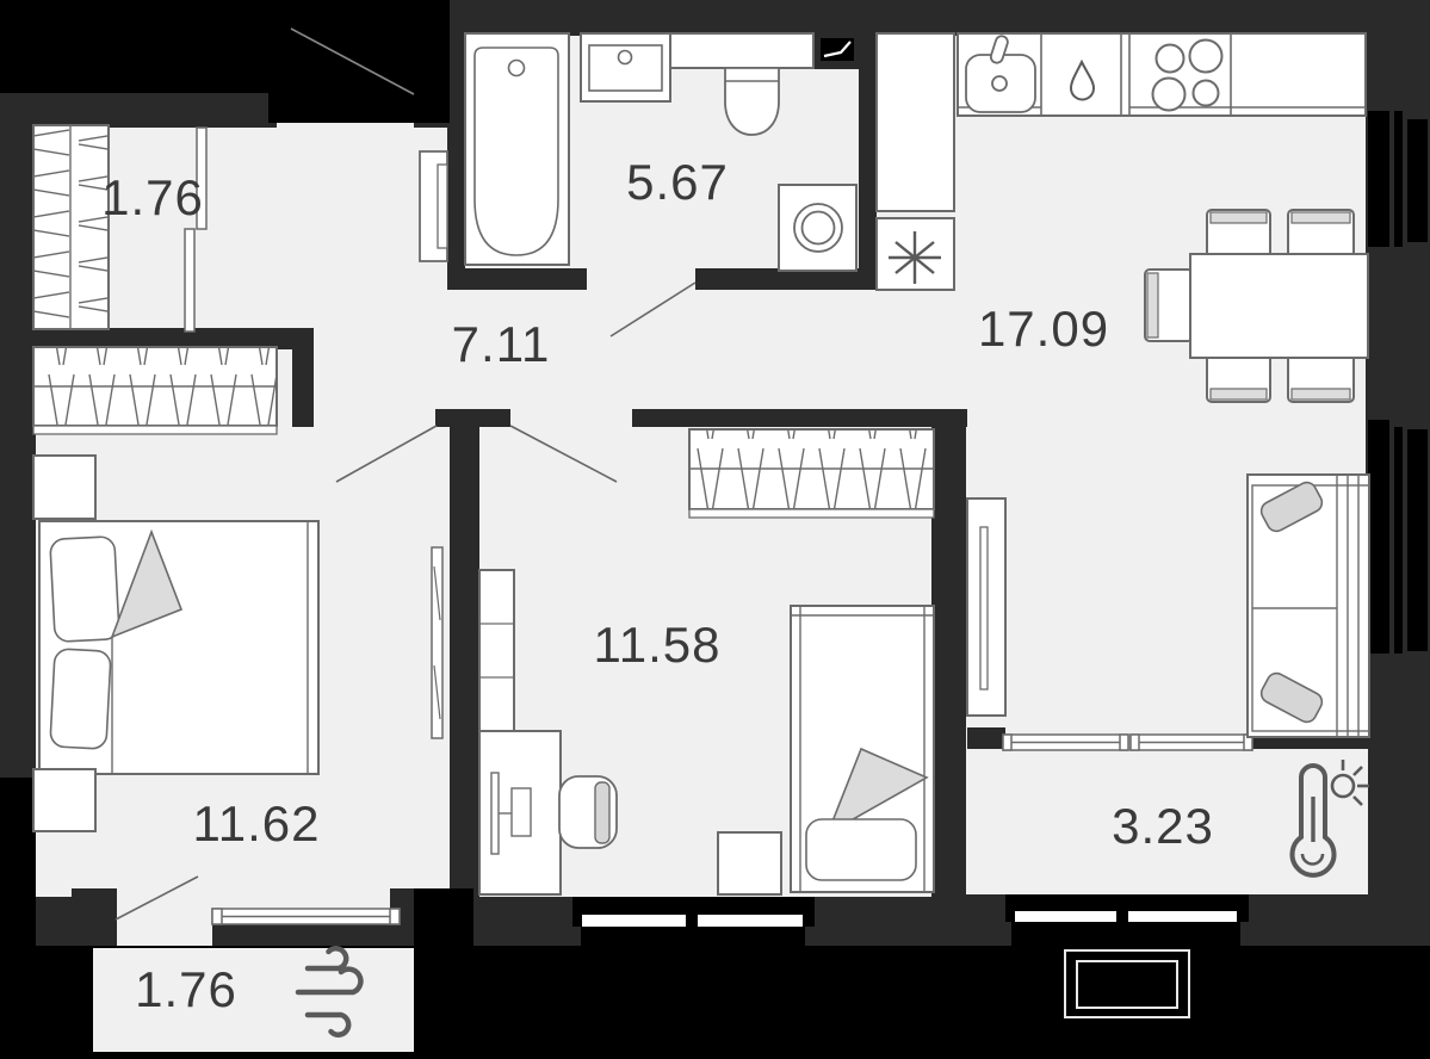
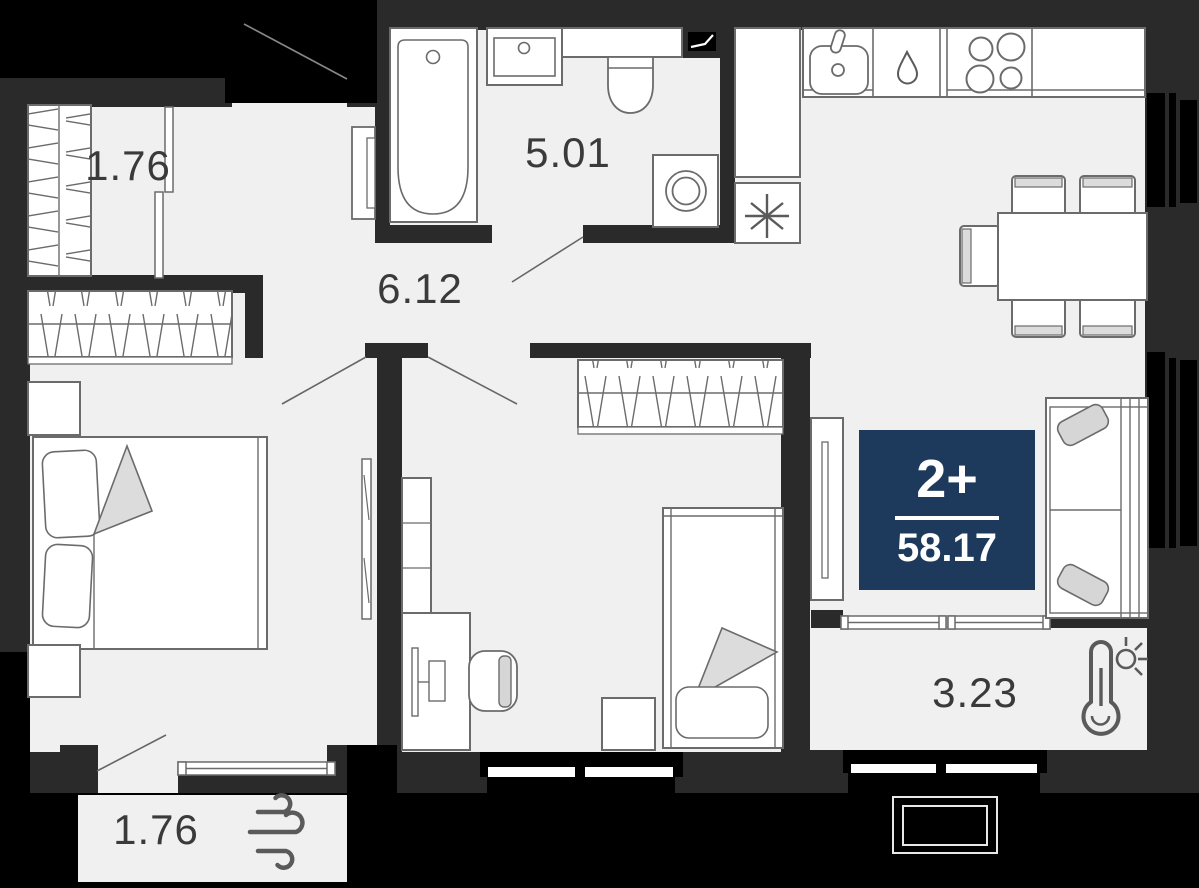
  1.76
- 5.67
+ 5.01
- 7.11
+ 6.12
- 17.09
- 11.58
- 11.62
  3.23
  1.76
+ 2+
+ 58.17
